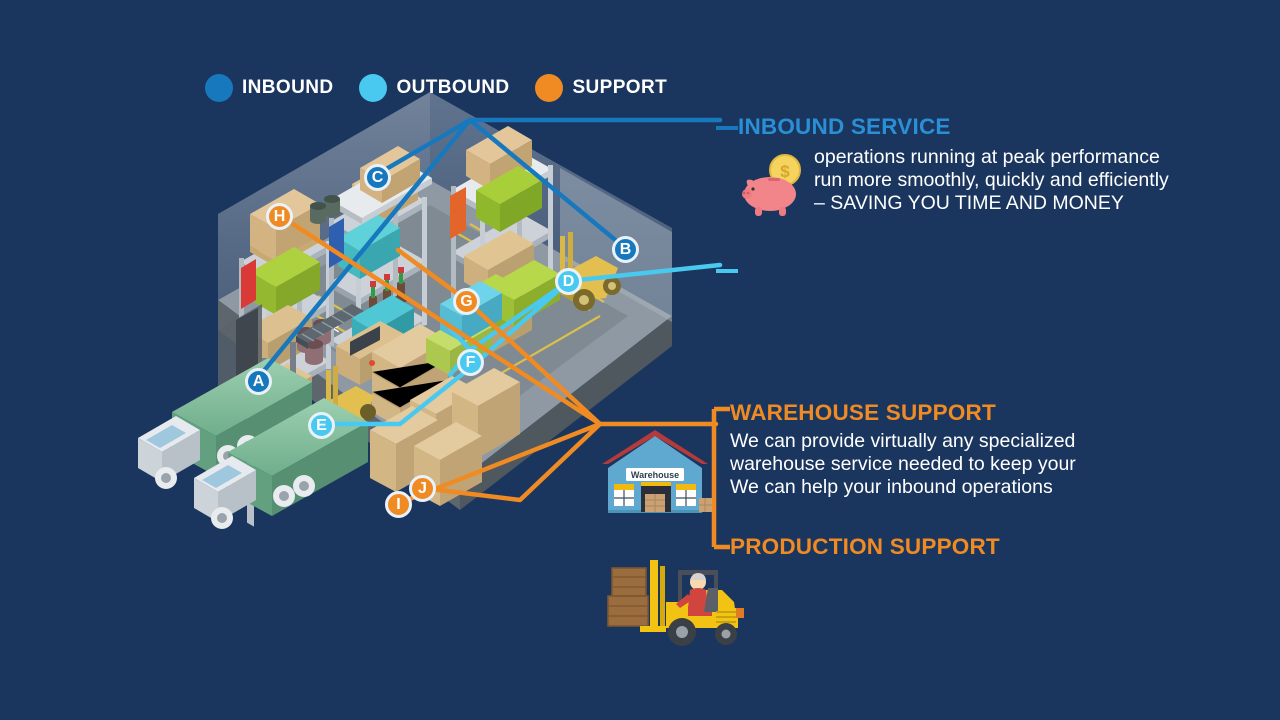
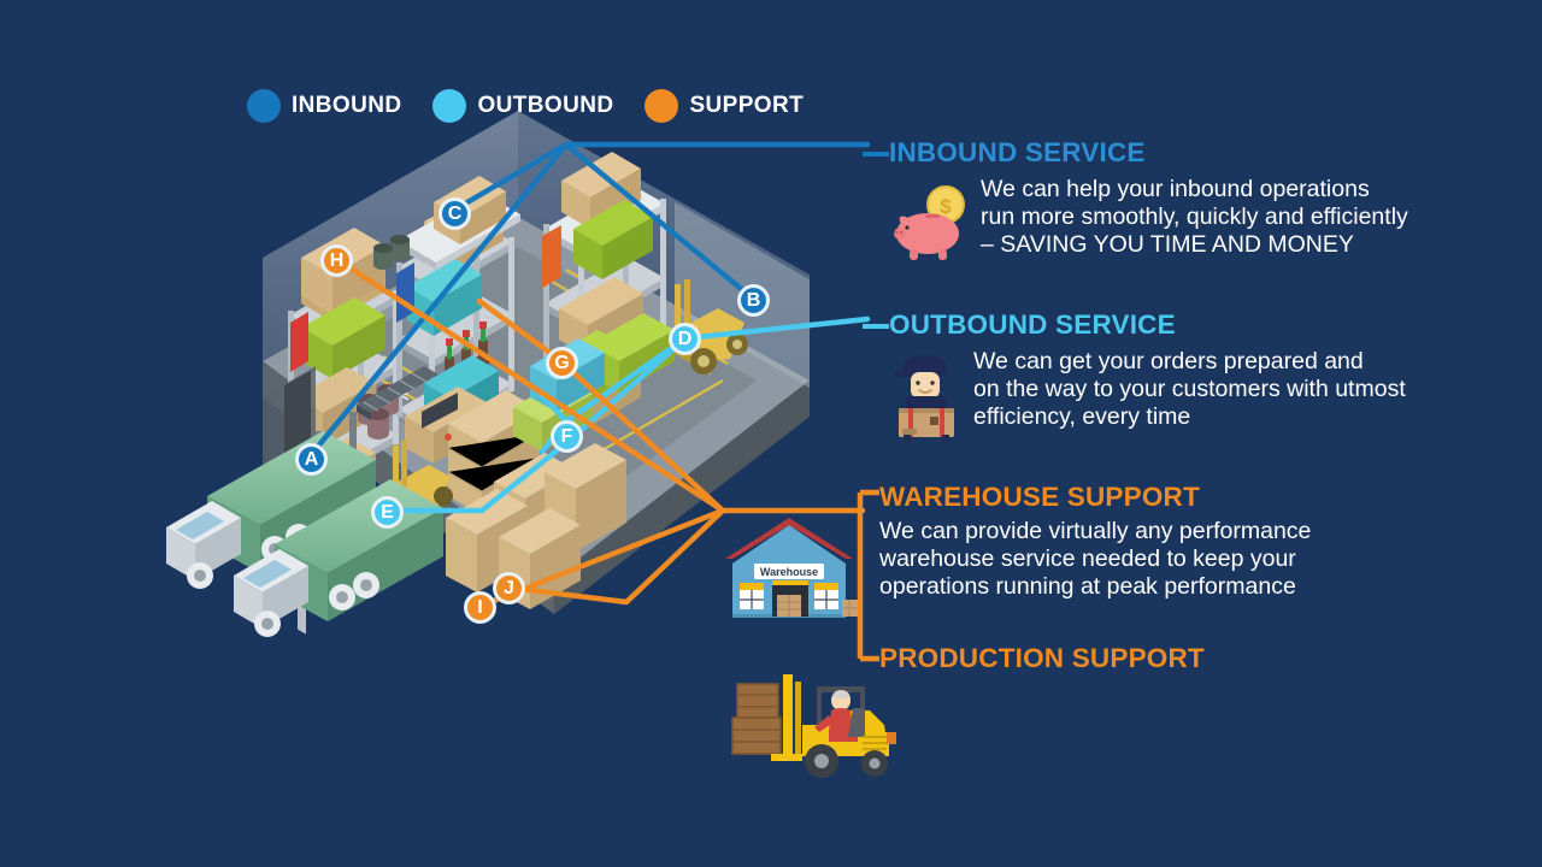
  INBOUND
  OUTBOUND
  SUPPORT
  A
  B
  C
  D
  E
  F
  G
  H
  I
  J
  INBOUND SERVICE
  $
- operations running at peak performance
+ We can help your inbound operations
  run more smoothly, quickly and efficiently
  – SAVING YOU TIME AND MONEY
+ OUTBOUND SERVICE
+ We can get your orders prepared and
+ on the way to your customers with utmost
+ efficiency, every time
  Warehouse
  WAREHOUSE SUPPORT
- We can provide virtually any specialized
+ We can provide virtually any performance
  warehouse service needed to keep your
- We can help your inbound operations
+ operations running at peak performance
  PRODUCTION SUPPORT
